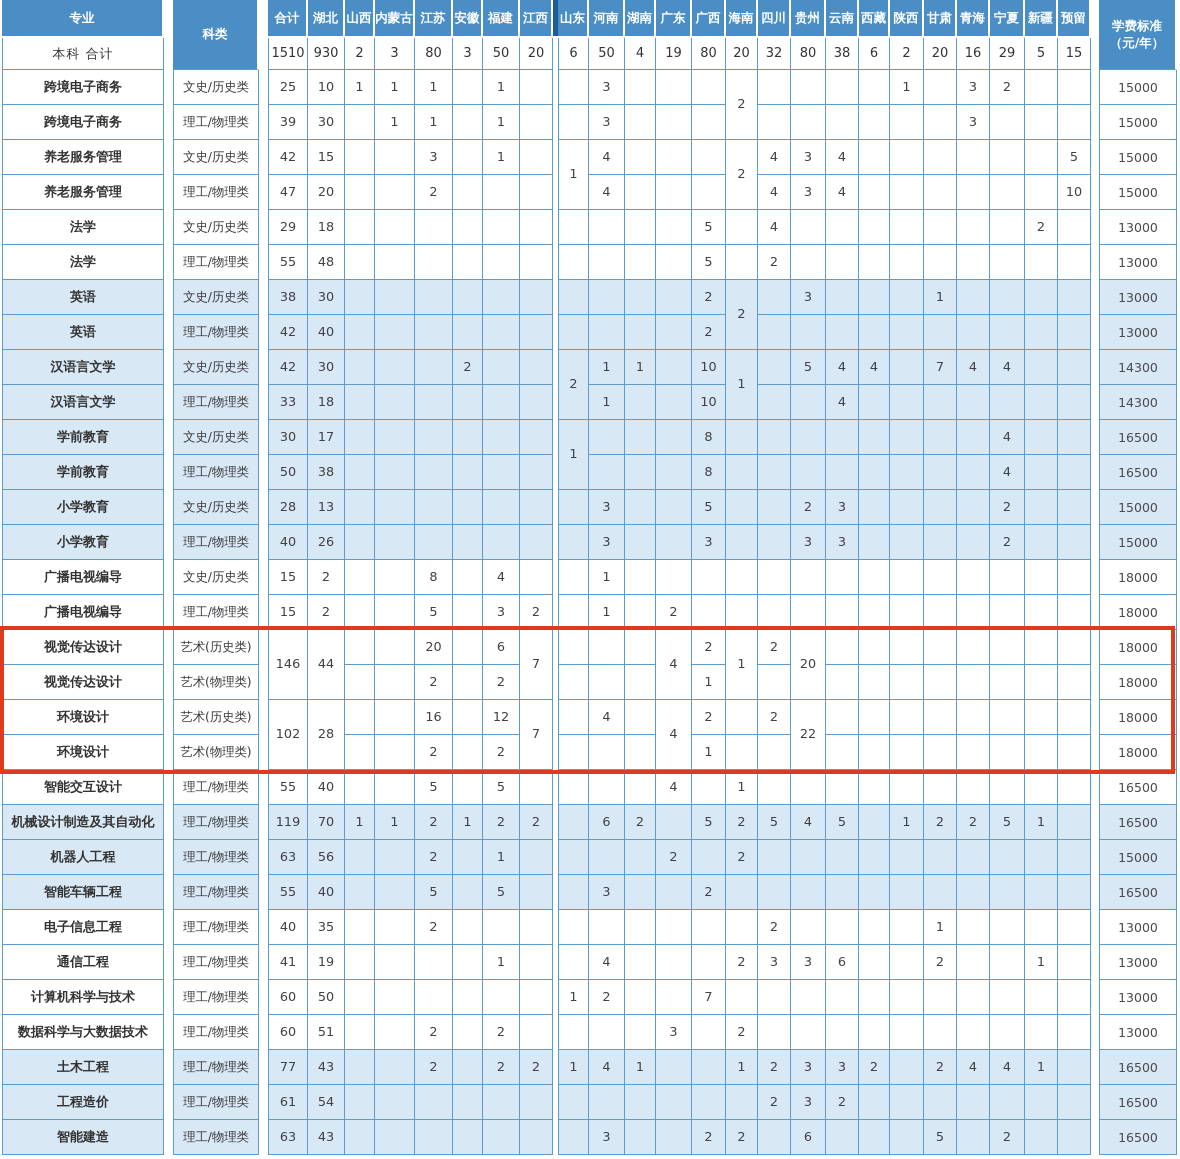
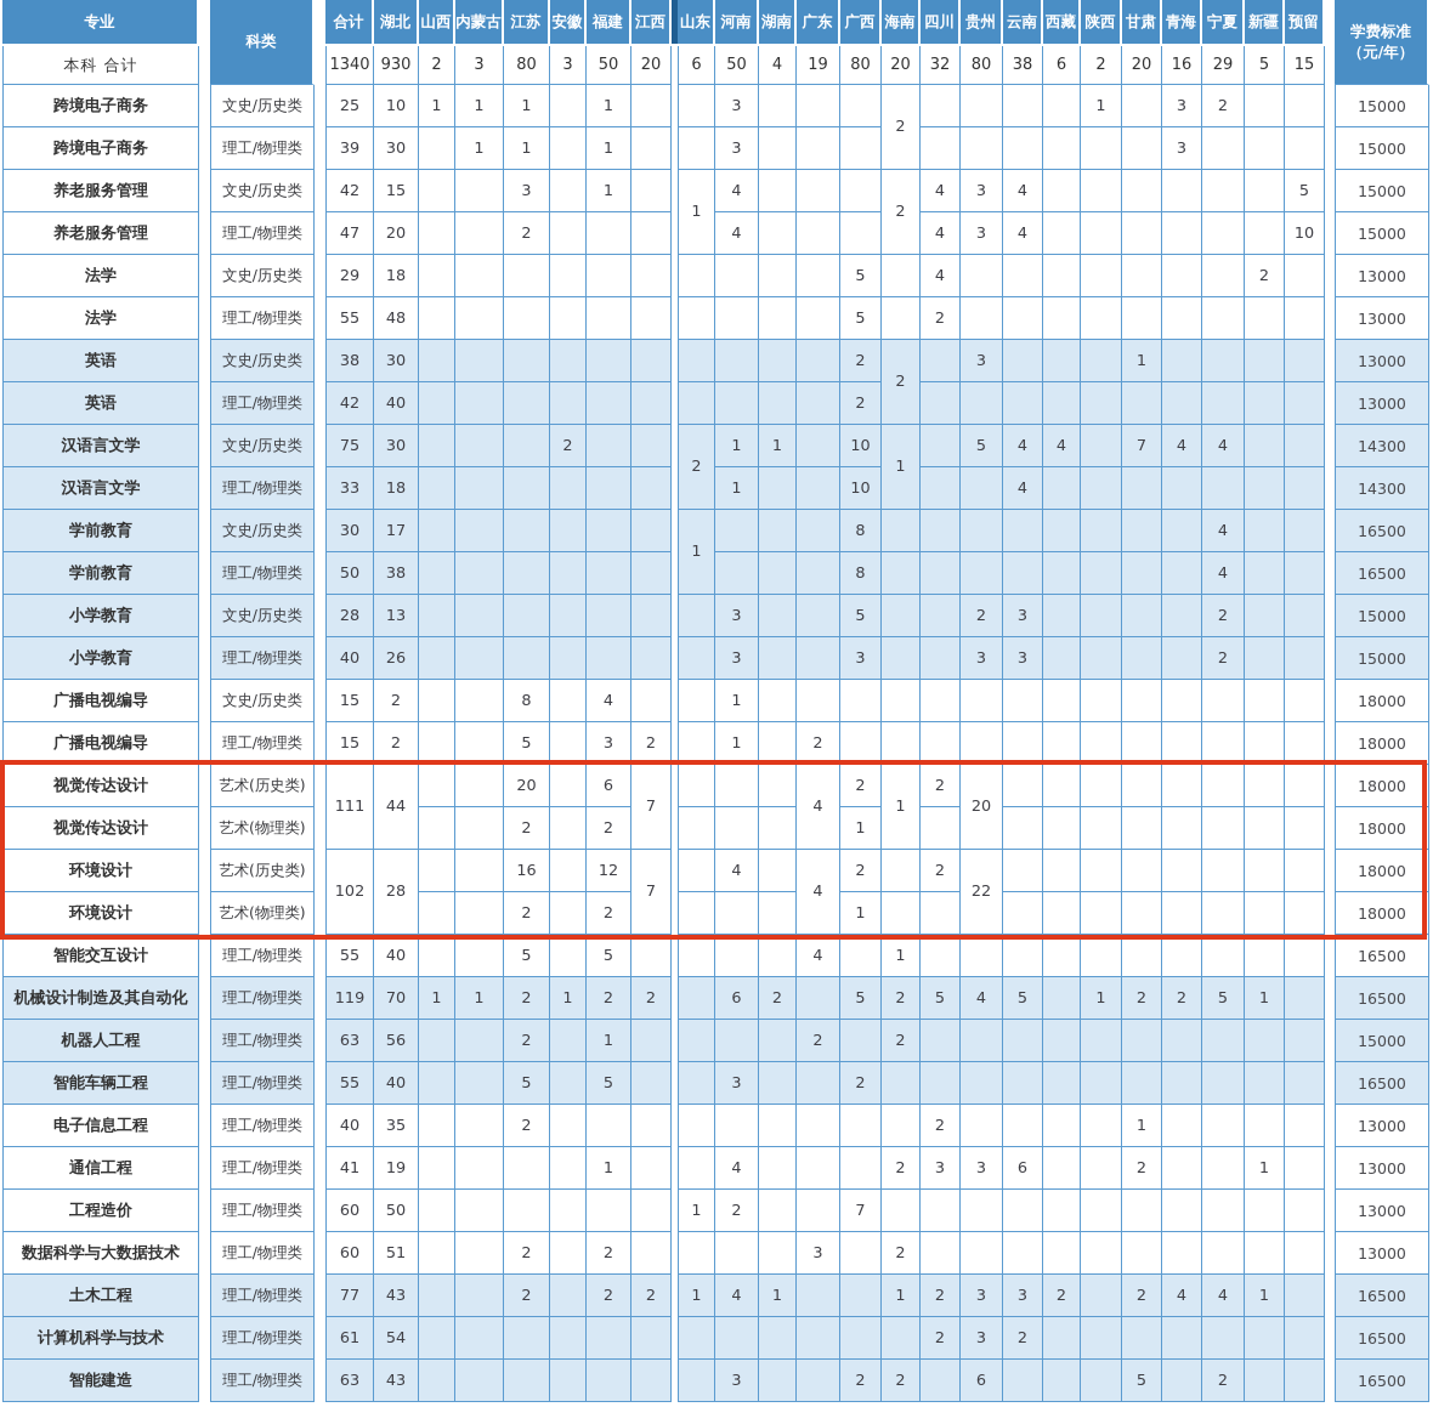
  专业		科类		合计	湖北	山西	内蒙古	江苏	安徽	福建	江西		山东	河南	湖南	广东	广西	海南	四川	贵州	云南	西藏	陕西	甘肃	青海	宁夏	新疆	预留		学费标准（元/年）
- 本科 合计			1510	930	2	3	80	3	50	20		6	50	4	19	80	20	32	80	38	6	2	20	16	29	5	15
+ 本科 合计			1340	930	2	3	80	3	50	20		6	50	4	19	80	20	32	80	38	6	2	20	16	29	5	15
  跨境电子商务		文史/历史类		25	10	1	1	1		1				3				2					1		3	2				15000
  跨境电子商务		理工/物理类		39	30		1	1		1				3										3					15000
  养老服务管理		文史/历史类		42	15			3		1			1	4				2	4	3	4							5		15000
  养老服务管理		理工/物理类		47	20			2					4				4	3	4							10		15000
  法学		文史/历史类		29	18												5		4								2			13000
  法学		理工/物理类		55	48												5		2											13000
  英语		文史/历史类		38	30												2	2		3				1						13000
  英语		理工/物理类		42	40												2												13000
- 汉语言文学		文史/历史类		42	30				2				2	1	1		10	1		5	4	4		7	4	4				14300
+ 汉语言文学		文史/历史类		75	30				2				2	1	1		10	1		5	4	4		7	4	4				14300
  汉语言文学		理工/物理类		33	18								1			10			4									14300
  学前教育		文史/历史类		30	17								1				8									4				16500
  学前教育		理工/物理类		50	38											8									4				16500
  小学教育		文史/历史类		28	13									3			5			2	3					2				15000
  小学教育		理工/物理类		40	26									3			3			3	3					2				15000
  广播电视编导		文史/历史类		15	2			8		4				1																18000
  广播电视编导		理工/物理类		15	2			5		3	2			1		2														18000
- 视觉传达设计		艺术(历史类)		146	44			20		6	7					4	2	1	2	20										18000
+ 视觉传达设计		艺术(历史类)		111	44			20		6	7					4	2	1	2	20										18000
  视觉传达设计		艺术(物理类)				2		2					1											18000
  环境设计		艺术(历史类)		102	28			16		12	7			4		4	2		2	22										18000
  环境设计		艺术(物理类)				2		2					1												18000
  智能交互设计		理工/物理类		55	40			5		5						4		1												16500
  机械设计制造及其自动化		理工/物理类		119	70	1	1	2	1	2	2			6	2		5	2	5	4	5		1	2	2	5	1			16500
  机器人工程		理工/物理类		63	56			2		1						2		2												15000
  智能车辆工程		理工/物理类		55	40			5		5				3			2													16500
  电子信息工程		理工/物理类		40	35			2											2					1						13000
  通信工程		理工/物理类		41	19					1				4				2	3	3	6			2			1			13000
- 计算机科学与技术		理工/物理类		60	50								1	2			7													13000
+ 工程造价		理工/物理类		60	50								1	2			7													13000
  数据科学与大数据技术		理工/物理类		60	51			2		2						3		2												13000
  土木工程		理工/物理类		77	43			2		2	2		1	4	1			1	2	3	3	2		2	4	4	1			16500
- 工程造价		理工/物理类		61	54														2	3	2									16500
+ 计算机科学与技术		理工/物理类		61	54														2	3	2									16500
  智能建造		理工/物理类		63	43									3			2	2		6				5		2				16500
